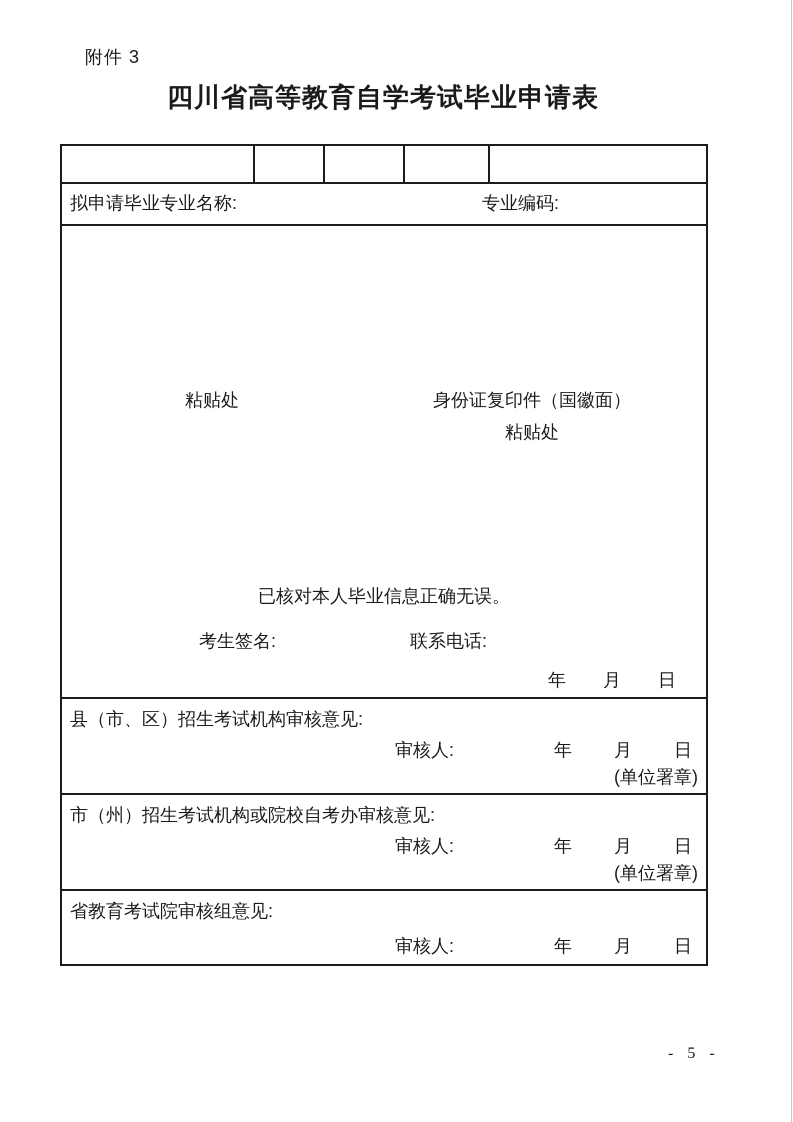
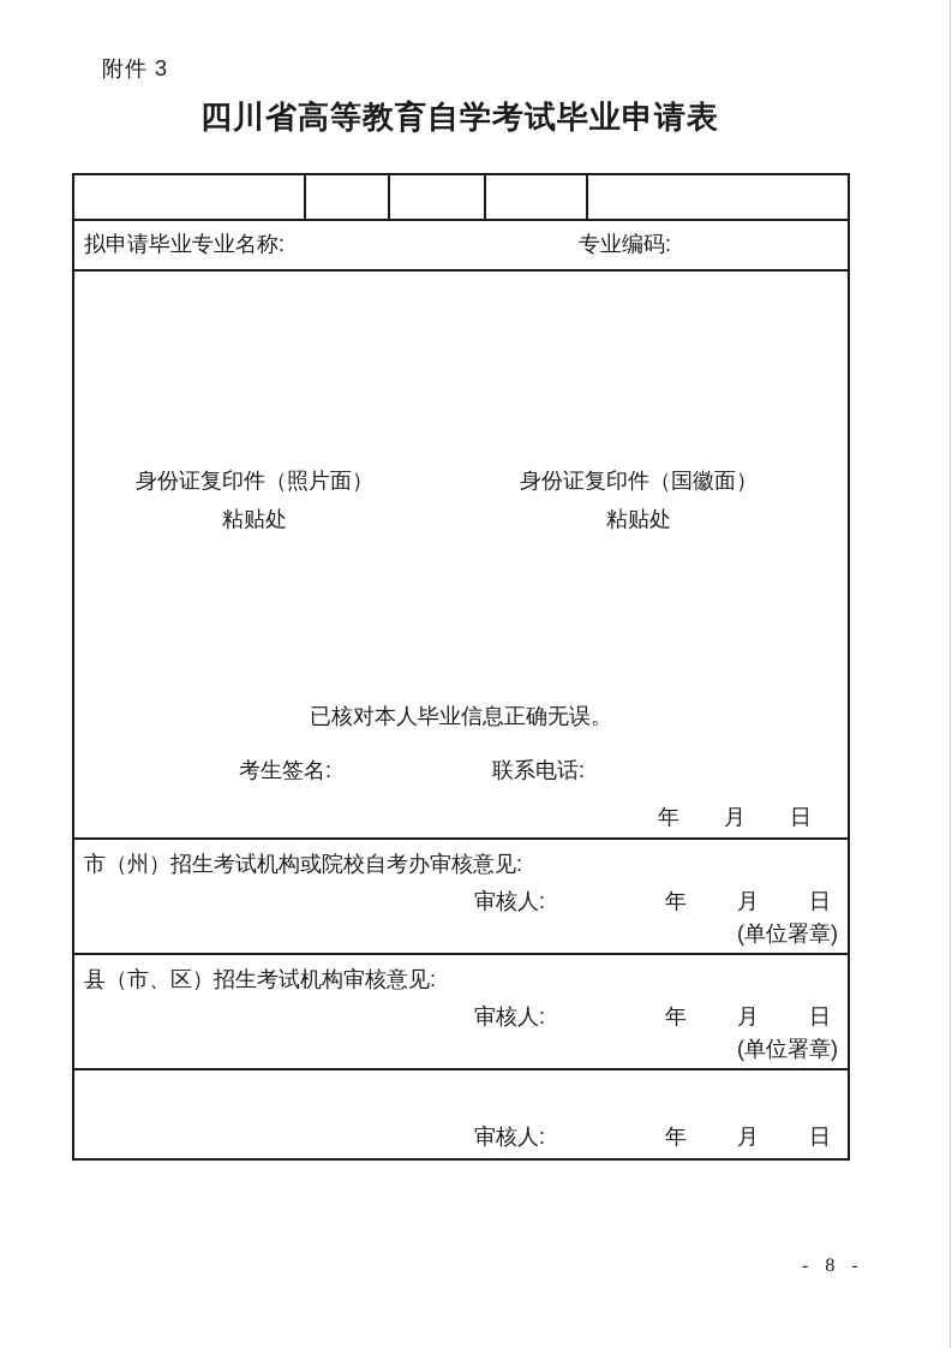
  附件 3
  四川省高等教育自学考试毕业申请表
  拟申请毕业专业名称:
  专业编码:
+ 身份证复印件（照片面）
  粘贴处
  身份证复印件（国徽面）
  粘贴处
  已核对本人毕业信息正确无误。
  考生签名:
  联系电话:
  年
  月
  日
- 县（市、区）招生考试机构审核意见:
+ 市（州）招生考试机构或院校自考办审核意见:
  审核人:
  年
  月
  日
  (单位署章)
- 市（州）招生考试机构或院校自考办审核意见:
+ 县（市、区）招生考试机构审核意见:
  审核人:
  年
  月
  日
  (单位署章)
- 省教育考试院审核组意见:
  审核人:
  年
  月
  日
- - 5 -
+ - 8 -
